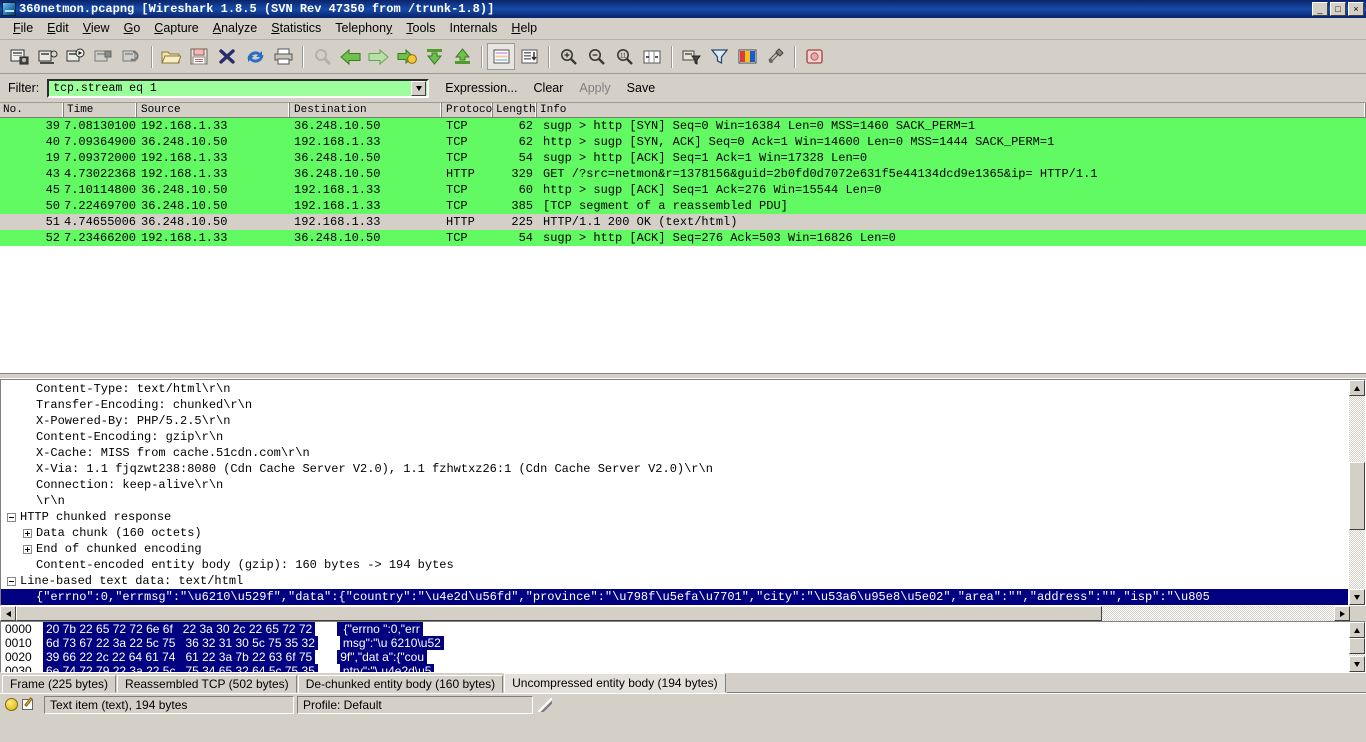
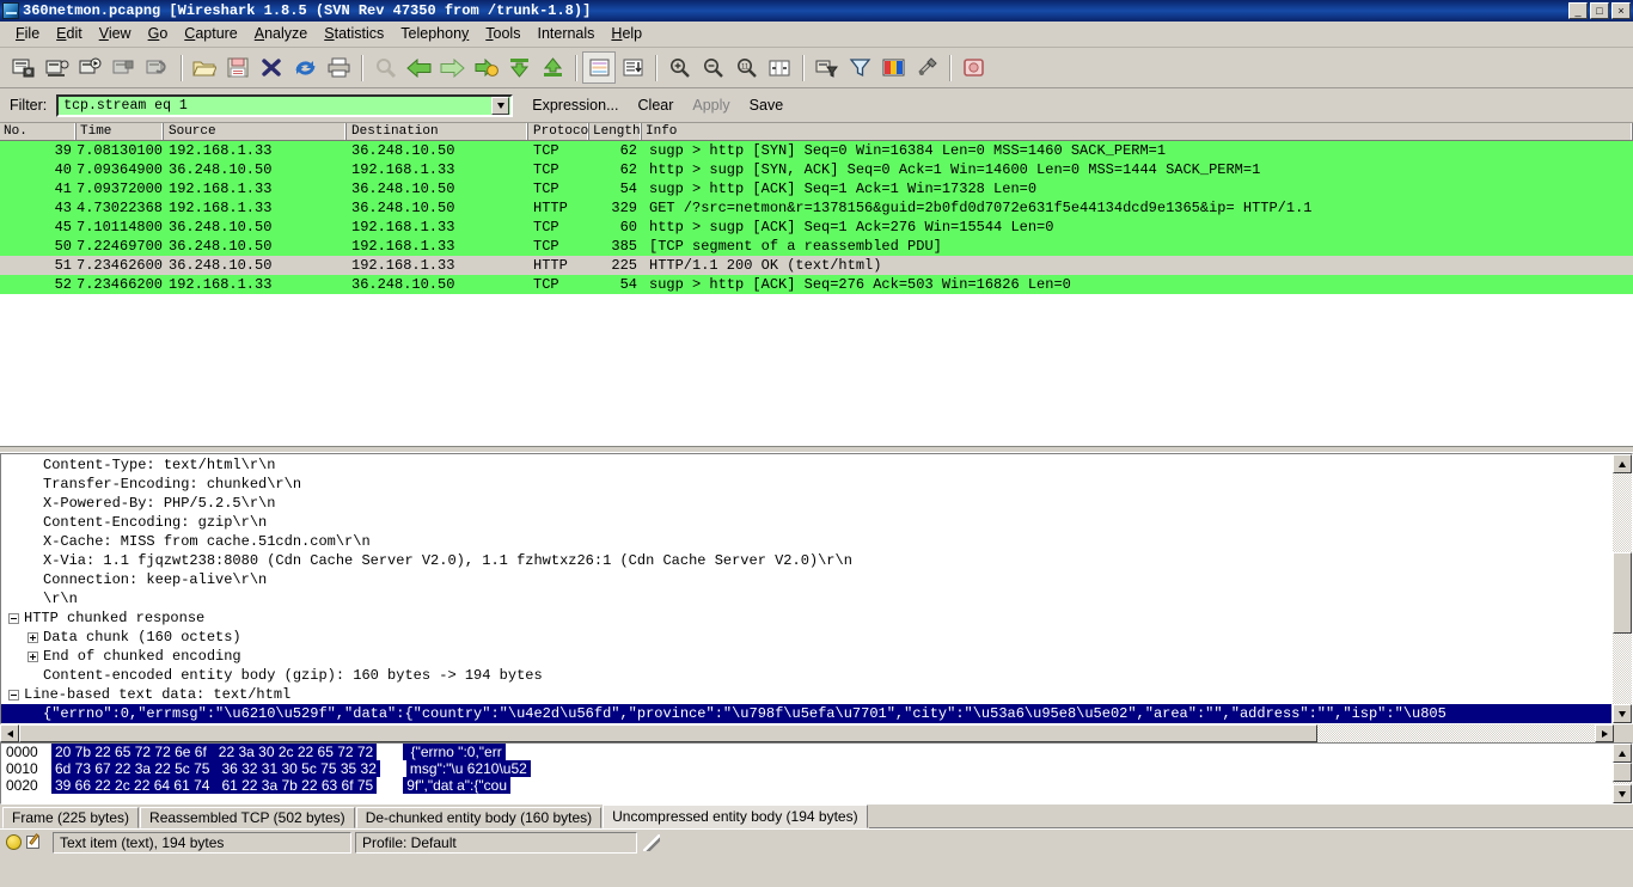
  360netmon.pcapng [Wireshark 1.8.5 (SVN Rev 47350 from /trunk-1.8)]
  _
  □
  ×
  File
  Edit
  View
  Go
  Capture
  Analyze
  Statistics
  Telephony
  Tools
  Internals
  Help
  Filter:
  tcp.stream eq 1
  Expression...
  Clear
  Apply
  Save
  No.
  Time
  Source
  Destination
  Protoco
  Length
  Info
  39
  7.08130100
  192.168.1.33
  36.248.10.50
  TCP
  62
  sugp > http [SYN] Seq=0 Win=16384 Len=0 MSS=1460 SACK_PERM=1
  40
  7.09364900
  36.248.10.50
  192.168.1.33
  TCP
  62
  http > sugp [SYN, ACK] Seq=0 Ack=1 Win=14600 Len=0 MSS=1444 SACK_PERM=1
- 19
+ 41
  7.09372000
  192.168.1.33
  36.248.10.50
  TCP
  54
  sugp > http [ACK] Seq=1 Ack=1 Win=17328 Len=0
  43
  4.73022368
  192.168.1.33
  36.248.10.50
  HTTP
  329
  GET /?src=netmon&r=1378156&guid=2b0fd0d7072e631f5e44134dcd9e1365&ip= HTTP/1.1
  45
  7.10114800
  36.248.10.50
  192.168.1.33
  TCP
  60
  http > sugp [ACK] Seq=1 Ack=276 Win=15544 Len=0
  50
  7.22469700
  36.248.10.50
  192.168.1.33
  TCP
  385
  [TCP segment of a reassembled PDU]
  51
- 4.74655006
+ 7.23462600
  36.248.10.50
  192.168.1.33
  HTTP
  225
  HTTP/1.1 200 OK (text/html)
  52
  7.23466200
  192.168.1.33
  36.248.10.50
  TCP
  54
  sugp > http [ACK] Seq=276 Ack=503 Win=16826 Len=0
  Content-Type: text/html\r\n
  Transfer-Encoding: chunked\r\n
  X-Powered-By: PHP/5.2.5\r\n
  Content-Encoding: gzip\r\n
  X-Cache: MISS from cache.51cdn.com\r\n
  X-Via: 1.1 fjqzwt238:8080 (Cdn Cache Server V2.0), 1.1 fzhwtxz26:1 (Cdn Cache Server V2.0)\r\n
  Connection: keep-alive\r\n
  \r\n
  HTTP chunked response
  Data chunk (160 octets)
  End of chunked encoding
  Content-encoded entity body (gzip): 160 bytes -> 194 bytes
  Line-based text data: text/html
  {"errno":0,"errmsg":"\u6210\u529f","data":{"country":"\u4e2d\u56fd","province":"\u798f\u5efa\u7701","city":"\u53a6\u95e8\u5e02","area":"","address":"","isp":"\u805
  0000
  20 7b 22 65 72 72 6e 6f 22 3a 30 2c 22 65 72 72
  {"errno ":0,"err
  0010
  6d 73 67 22 3a 22 5c 75 36 32 31 30 5c 75 35 32
  msg":"\u 6210\u52
  0020
  39 66 22 2c 22 64 61 74 61 22 3a 7b 22 63 6f 75
  9f","dat a":{"cou
- 0030
- 6e 74 72 79 22 3a 22 5c 75 34 65 32 64 5c 75 35
- ntry":"\ u4e2d\u5
  Frame (225 bytes)
  Reassembled TCP (502 bytes)
  De-chunked entity body (160 bytes)
  Uncompressed entity body (194 bytes)
  Text item (text), 194 bytes
  Profile: Default
